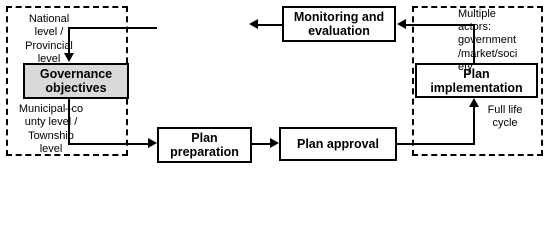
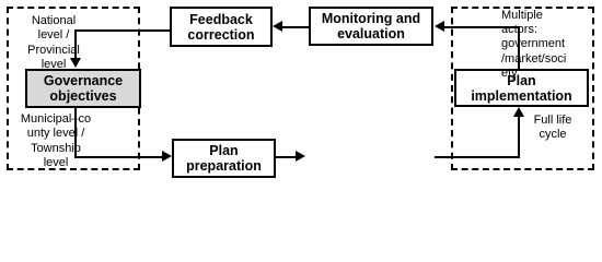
  Governance objectives
+ Feedback correction
  Monitoring and evaluation
  Plan implementation
  Plan preparation
- Plan approval
  National
  level /
  Provincial
  level
  Municipal–co
  unty level /
  Township
  level
  Multiple
  actors:
  government
  /market/soci
  ety
  Full life
  cycle
